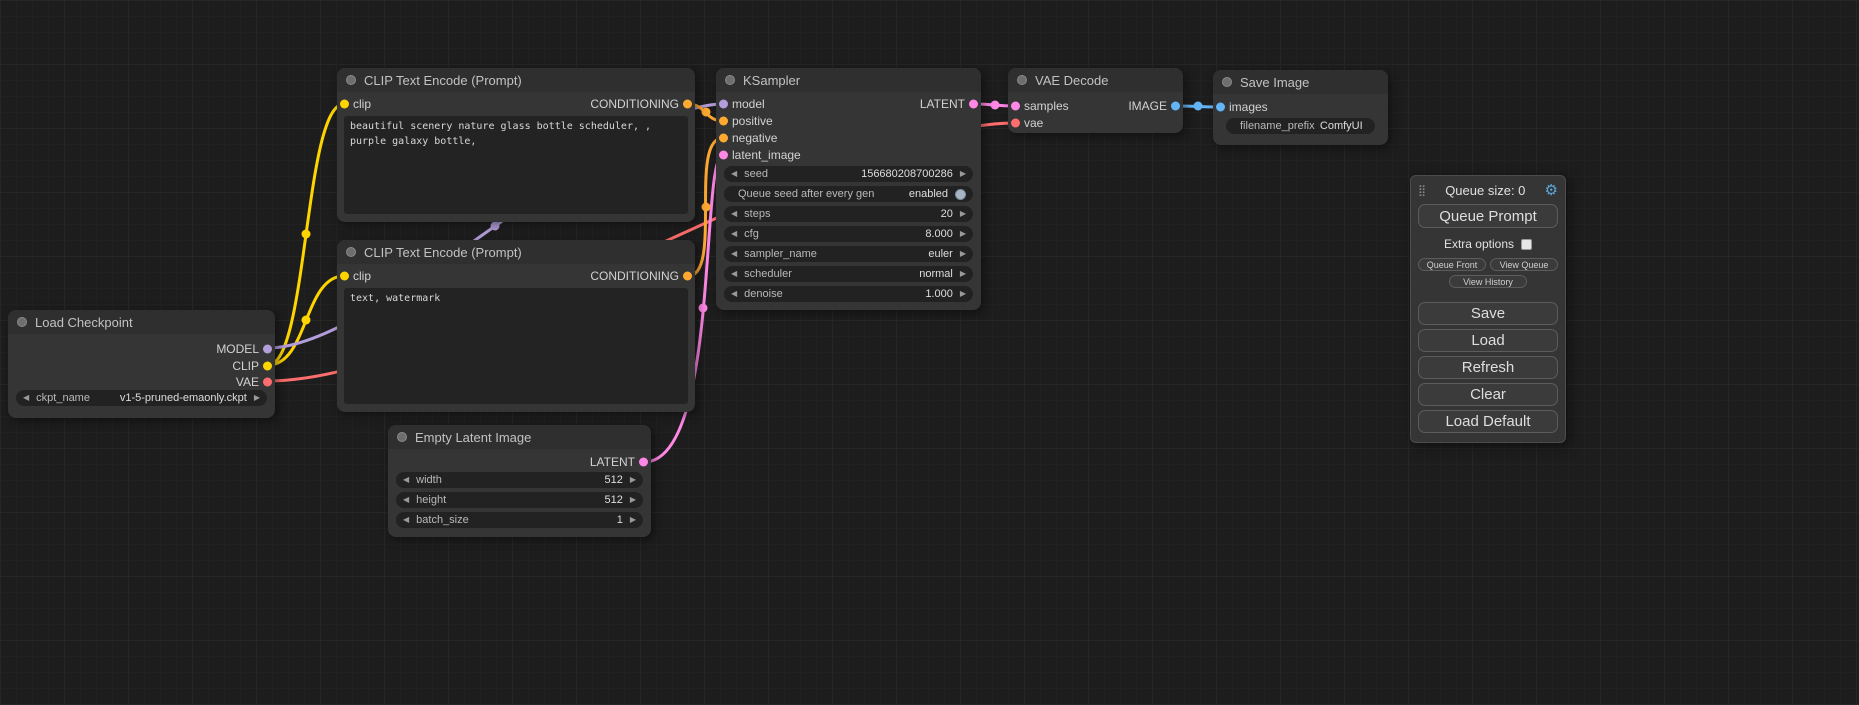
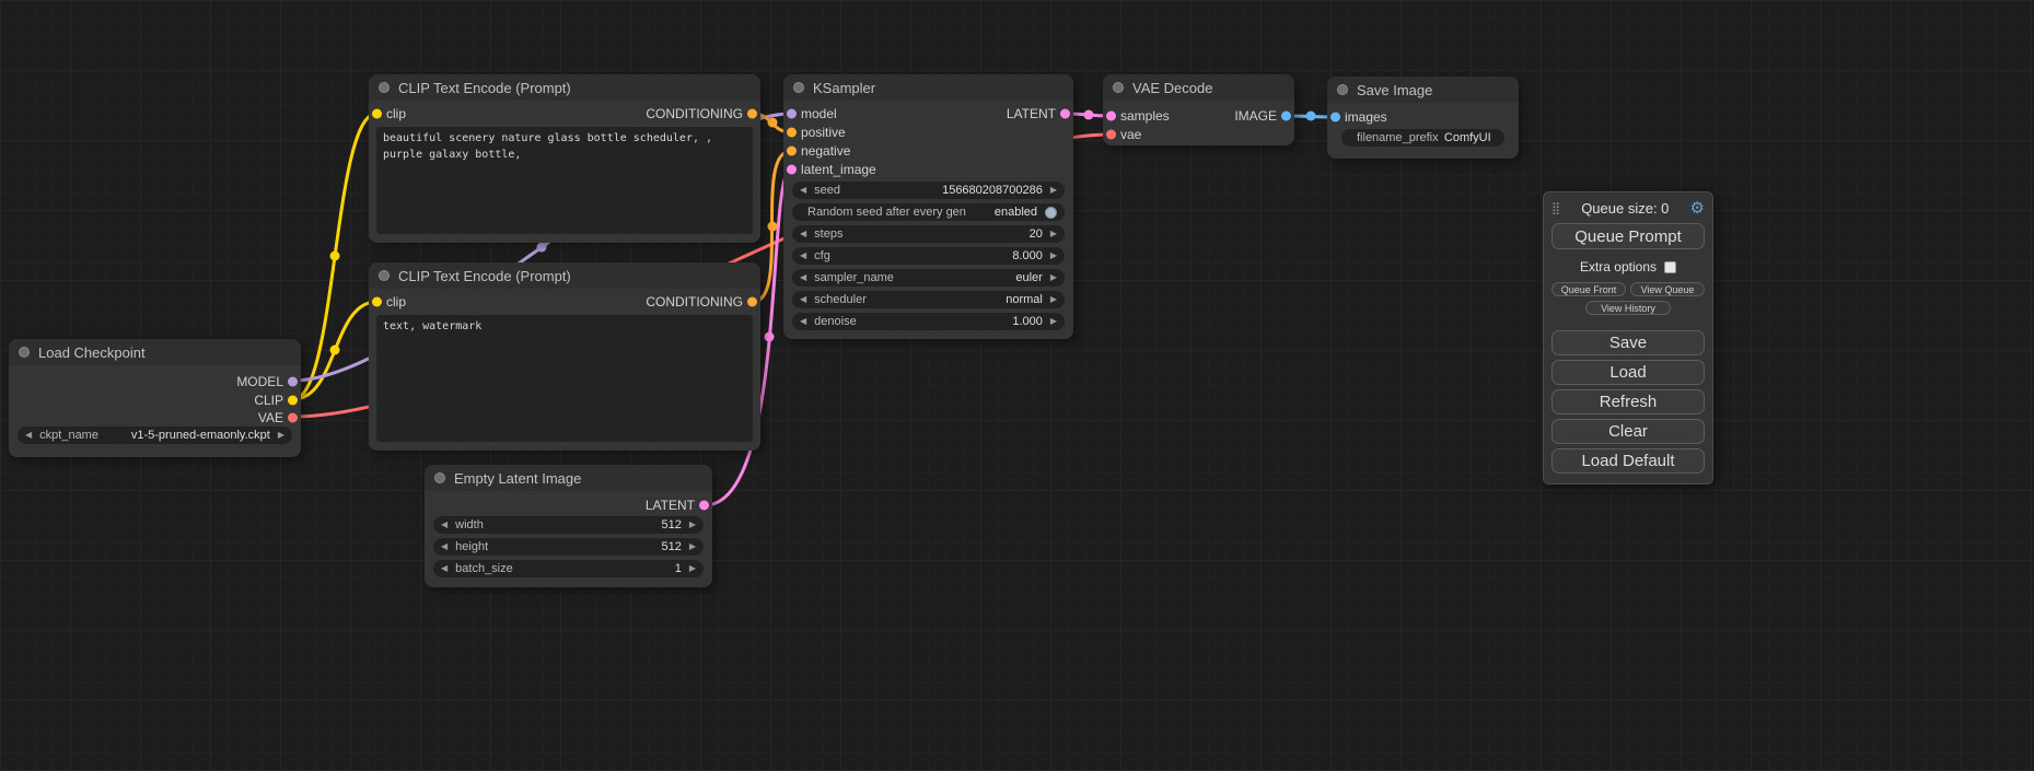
  Load Checkpoint
  MODEL
  CLIP
  VAE
  ◀
  ckpt_name
  v1-5-pruned-emaonly.ckpt
  ▶
  CLIP Text Encode (Prompt)
  clip
  CONDITIONING
  beautiful scenery nature glass bottle scheduler, , purple galaxy bottle,
  CLIP Text Encode (Prompt)
  clip
  CONDITIONING
  text, watermark
  Empty Latent Image
  LATENT
  ◀
  width
  512
  ▶
  ◀
  height
  512
  ▶
  ◀
  batch_size
  1
  ▶
  KSampler
  model
  LATENT
  positive
  negative
  latent_image
  ◀
  seed
  156680208700286
  ▶
- Queue seed after every gen
+ Random seed after every gen
  enabled
  ◀
  steps
  20
  ▶
  ◀
  cfg
  8.000
  ▶
  ◀
  sampler_name
  euler
  ▶
  ◀
  scheduler
  normal
  ▶
  ◀
  denoise
  1.000
  ▶
  VAE Decode
  samples
  IMAGE
  vae
  Save Image
  images
  filename_prefix
  ComfyUI
  ⣿
  Queue size: 0
  ⚙
  Queue Prompt
  Extra options
  Queue Front
  View Queue
  View History
  Save
  Load
  Refresh
  Clear
  Load Default
